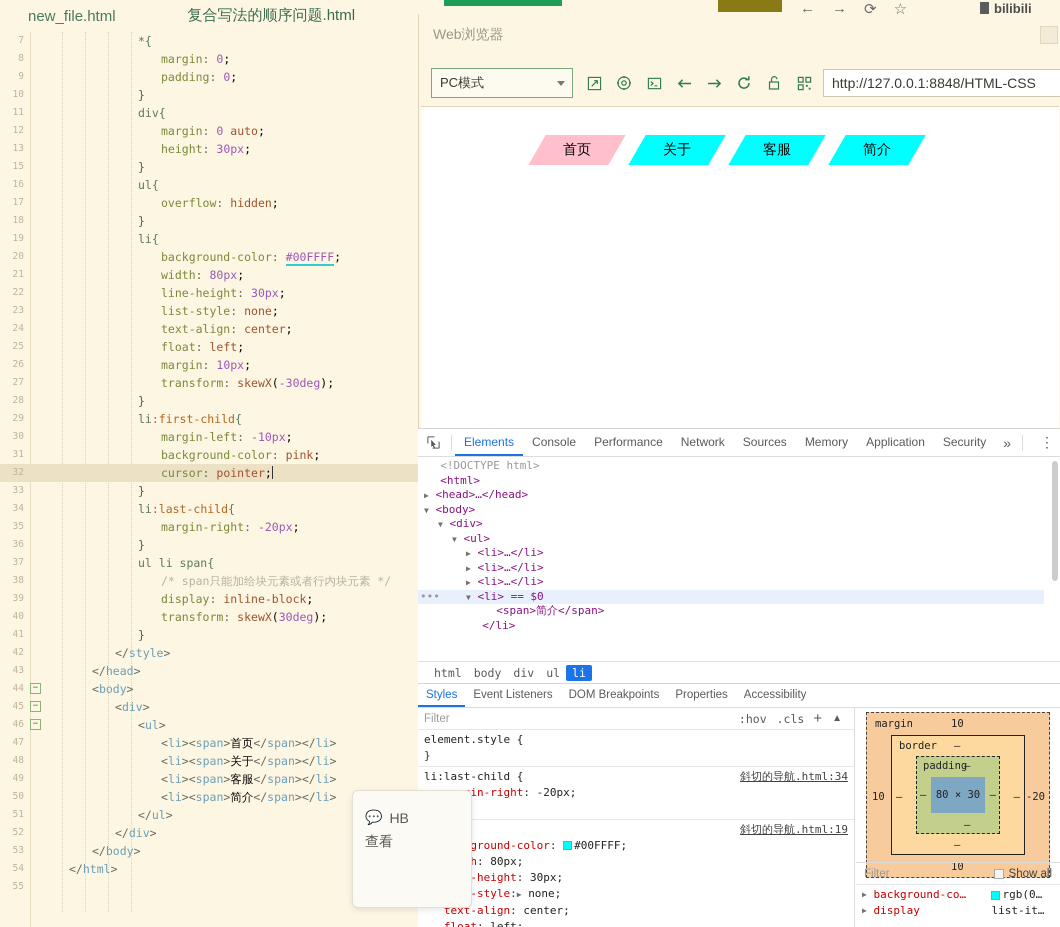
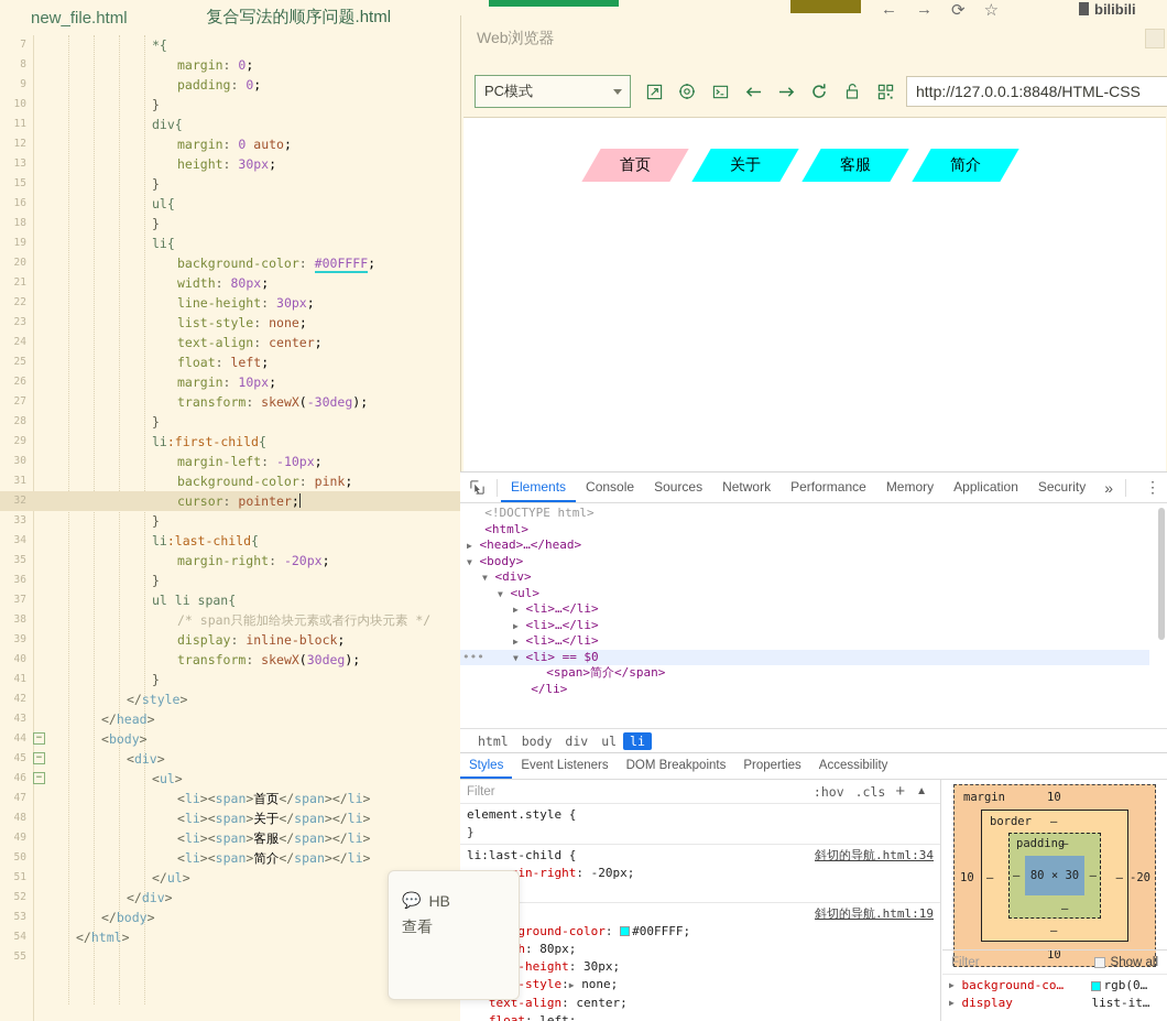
  ←
  →
  ⟳
  ☆
  bilibili
  new_file.html
  复合写法的顺序问题.html
  7
  *{
  8
  margin: 0;
  9
  padding: 0;
  10
  }
  11
  div{
  12
  margin: 0 auto;
  13
  height: 30px;
  15
  }
  16
  ul{
- 17
- overflow: hidden;
  18
  }
  19
  li{
  20
  background-color: #00FFFF;
  21
  width: 80px;
  22
  line-height: 30px;
  23
  list-style: none;
  24
  text-align: center;
  25
  float: left;
  26
  margin: 10px;
  27
  transform: skewX(-30deg);
  28
  }
  29
  li:first-child{
  30
  margin-left: -10px;
  31
  background-color: pink;
  32
  cursor: pointer;
  33
  }
  34
  li:last-child{
  35
  margin-right: -20px;
  36
  }
  37
  ul li span{
  38
  /* span只能加给块元素或者行内块元素 */
  39
  display: inline-block;
  40
  transform: skewX(30deg);
  41
  }
  42
  </style>
  43
  </head>
  44
  −
  <body>
  45
  −
  <div>
  46
  −
  <ul>
  47
  <li><span>首页</span></li>
  48
  <li><span>关于</span></li>
  49
  <li><span>客服</span></li>
  50
  <li><span>简介</span></li>
  51
  </ul>
  52
  </div>
  53
  </body>
  54
  </html>
  55
  💬
  HB
  查看
  Web浏览器
  PC模式
  http://127.0.0.1:8848/HTML-CSS
  Elements
  Console
- Performance
+ Sources
  Network
- Sources
+ Performance
  Memory
  Application
  Security
  »
  ⋮
  <!DOCTYPE html>
  <html>
  ▶ <head>…</head>
  ▼ <body>
  ▼ <div>
  ▼ <ul>
  ▶ <li>…</li>
  ▶ <li>…</li>
  ▶ <li>…</li>
  •••
  ▼ <li> == $0
  <span>简介</span>
  </li>
  html
  body
  div
  ul
  li
  Styles
  Event Listeners
  DOM Breakpoints
  Properties
  Accessibility
  Filter
  :hov
  .cls
  +
  ▲
  element.style {
  }
  斜切的导航.html:34
  li:last-child {
  in-right: -20px;
  斜切的导航.html:19
  ground-color: #00FFFF;
  -height: 30px;
  -style:▶ none;
  text-align: center;
  margin
  10
  10
  -20
  10
  border
  –
  –
  –
  –
  padding
  –
  –
  –
  –
  80 × 30
  Filter
  Show all
  ▶
  background-co…
  rgb(0…
  ▶
  display
  list-it…
